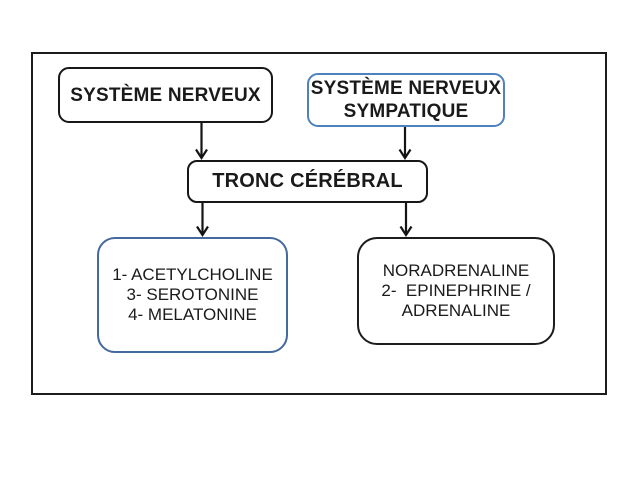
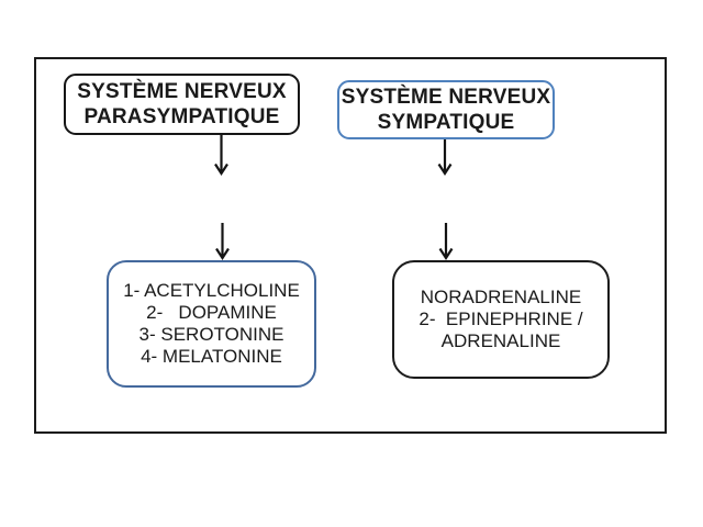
  SYSTÈME NERVEUX
+ PARASYMPATIQUE
  SYSTÈME NERVEUX
  SYMPATIQUE
- TRONC CÉRÉBRAL
  1- ACETYLCHOLINE
+ 2- DOPAMINE
  3- SEROTONINE
  4- MELATONINE
  NORADRENALINE
  2- EPINEPHRINE /
  ADRENALINE
